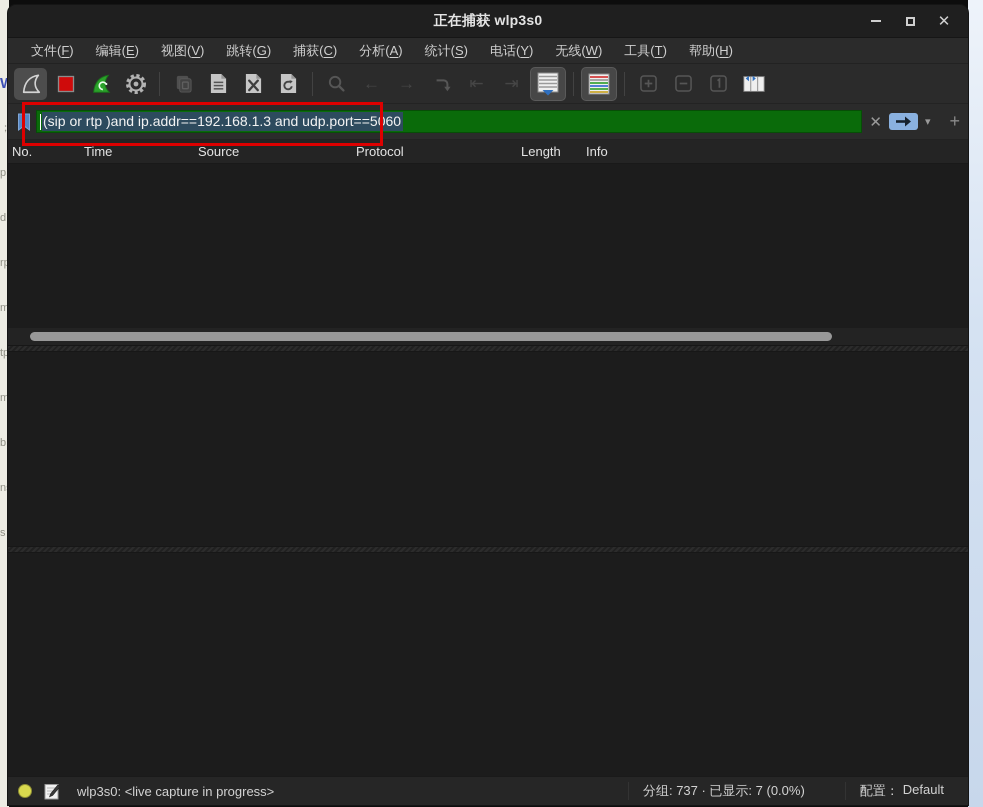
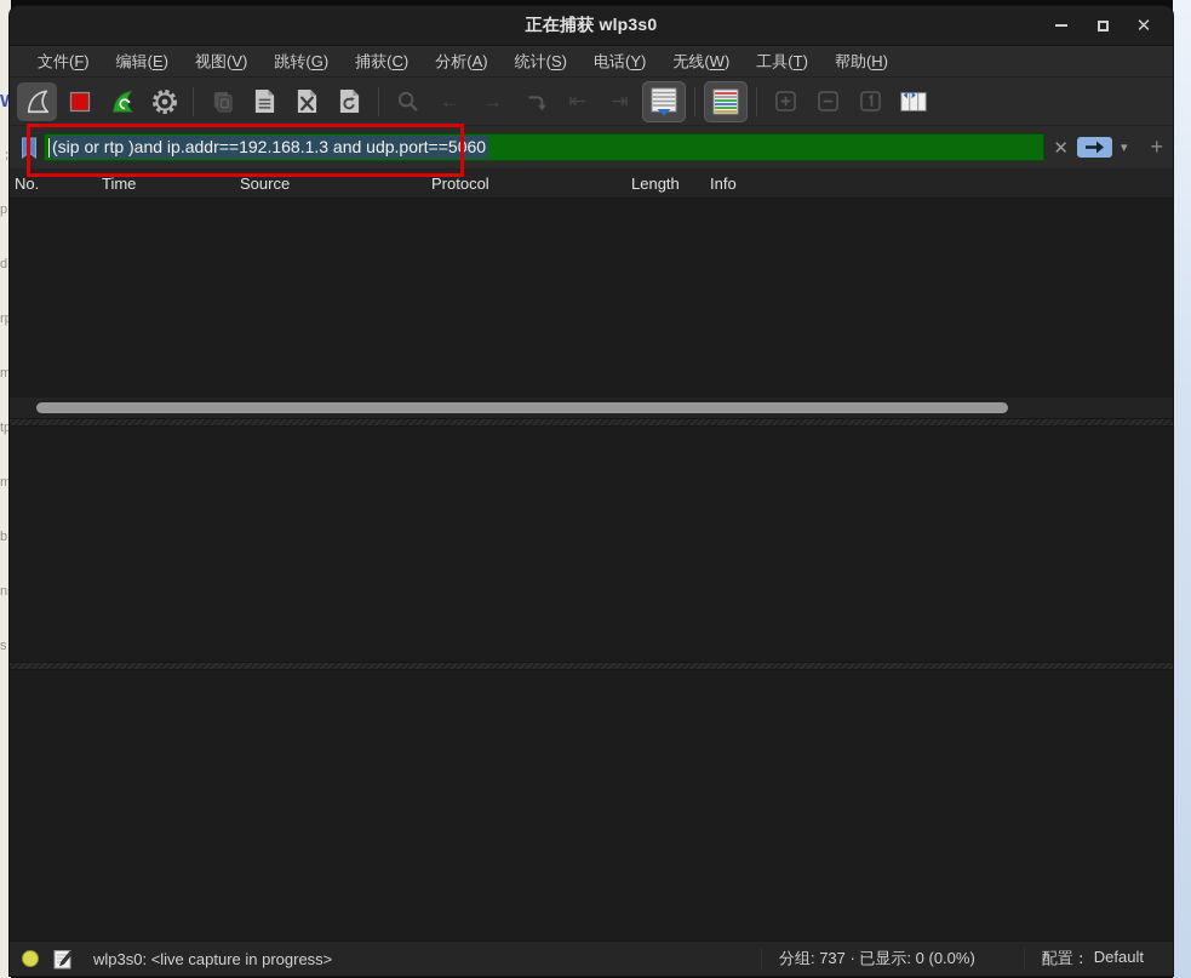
  ；
  p
  d
  rp
  m
  tp
  m
  b
  s
  正在捕获 wlp3s0
  ✕
  文件(F)
  编辑(E)
  视图(V)
  跳转(G)
  捕获(C)
  分析(A)
  统计(S)
  电话(Y)
  无线(W)
  工具(T)
  帮助(H)
  ←
  →
  ⇤
  ⇥
  (sip or rtp )and ip.addr==192.168.1.3 and udp.port==5060
  ✕
  ▾
  +
  No.
  Time
  Source
  Protocol
  Length
  Info
  wlp3s0: <live capture in progress>
- 分组: 737 · 已显示: 7 (0.0%)
+ 分组: 737 · 已显示: 0 (0.0%)
  配置：
  Default
